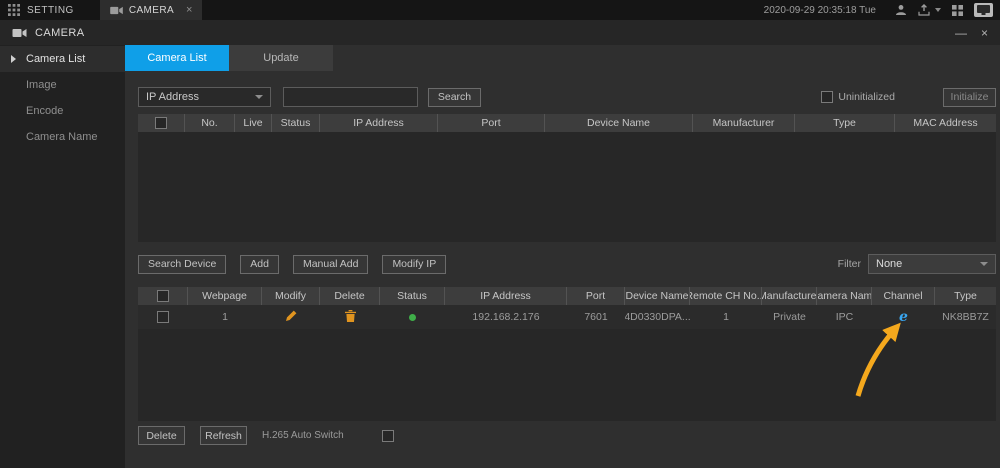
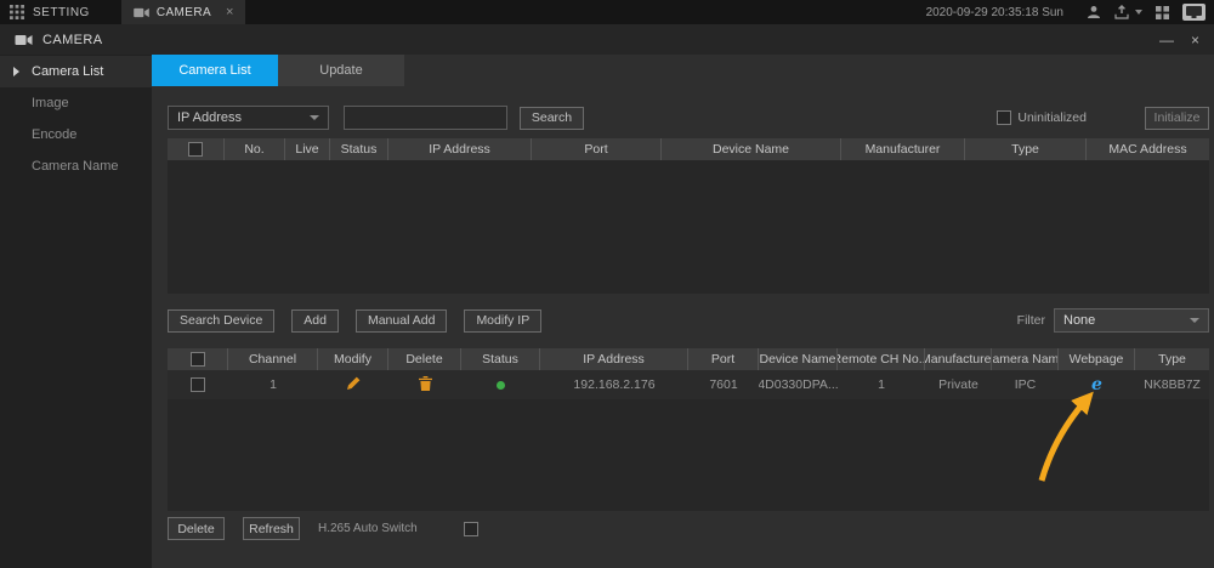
  SETTING
  CAMERA
  ×
- 2020-09-29 20:35:18 Tue
+ 2020-09-29 20:35:18 Sun
  CAMERA
  —
  ×
  Camera List
  Image
  Encode
  Camera Name
  Camera List
  Update
  IP Address
  Search
  Uninitialized
  Initialize
  No.
  Live
  Status
  IP Address
  Port
  Device Name
  Manufacturer
  Type
  MAC Address
  Search Device
  Add
  Manual Add
  Modify IP
  Filter
  None
- Webpage
+ Channel
  Modify
  Delete
  Status
  IP Address
  Port
  Device Name
  Remote CH No..
  Manufacture
  amera Nam
- Channel
+ Webpage
  Type
  1
  192.168.2.176
  7601
  4D0330DPA...
  1
  Private
  IPC
  e
  NK8BB7Z
  Delete
  Refresh
  H.265 Auto Switch
